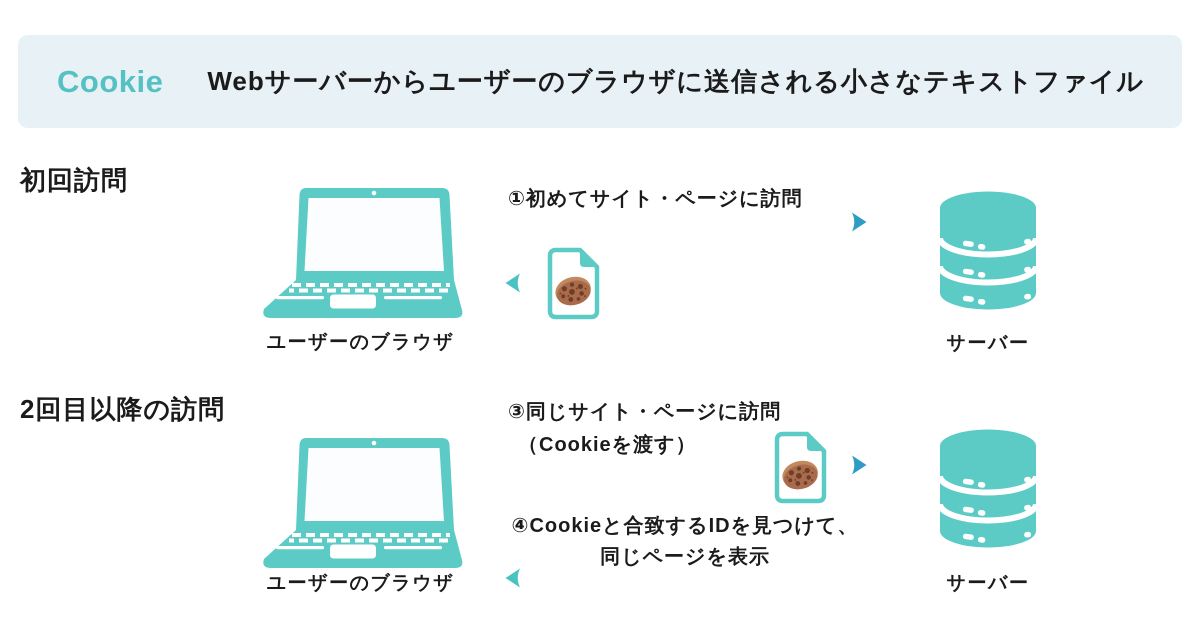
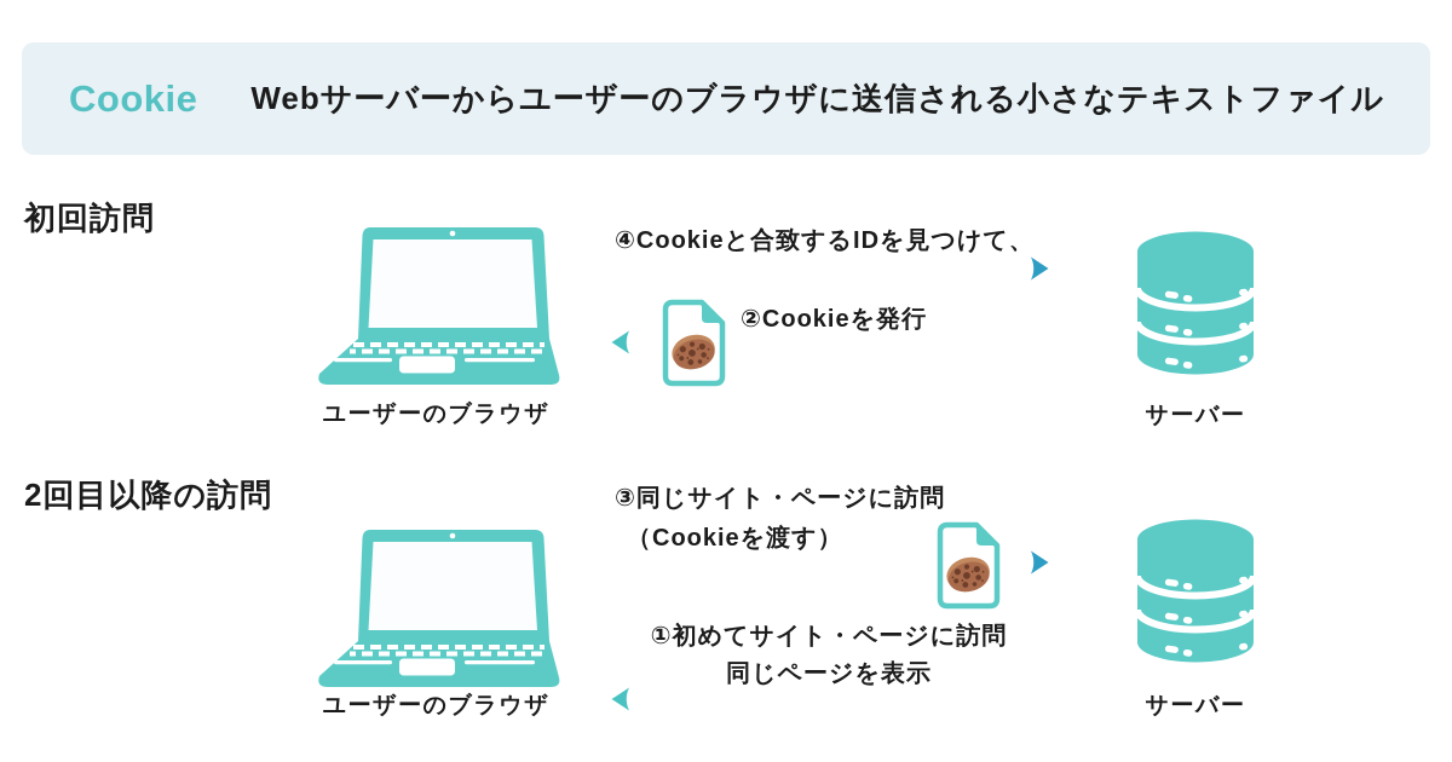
  Cookie
  Webサーバーからユーザーのブラウザに送信される小さなテキストファイル
  初回訪問
  ユーザーのブラウザ
  サーバー
- ①初めてサイト・ページに訪問
+ ④Cookieと合致するIDを見つけて、
+ ②Cookieを発行
  2回目以降の訪問
  ユーザーのブラウザ
  サーバー
  ③同じサイト・ページに訪問
  （Cookieを渡す）
- ④Cookieと合致するIDを見つけて、
+ ①初めてサイト・ページに訪問
  同じページを表示
